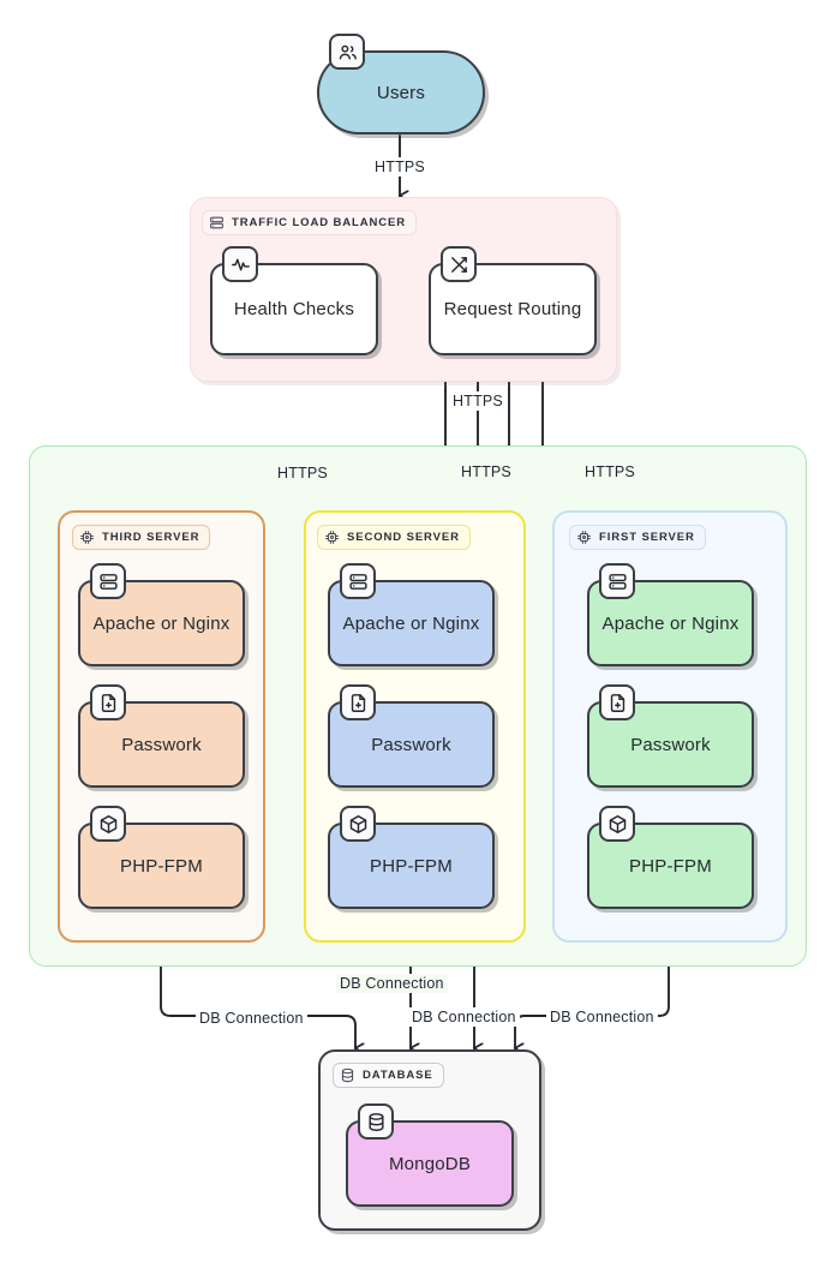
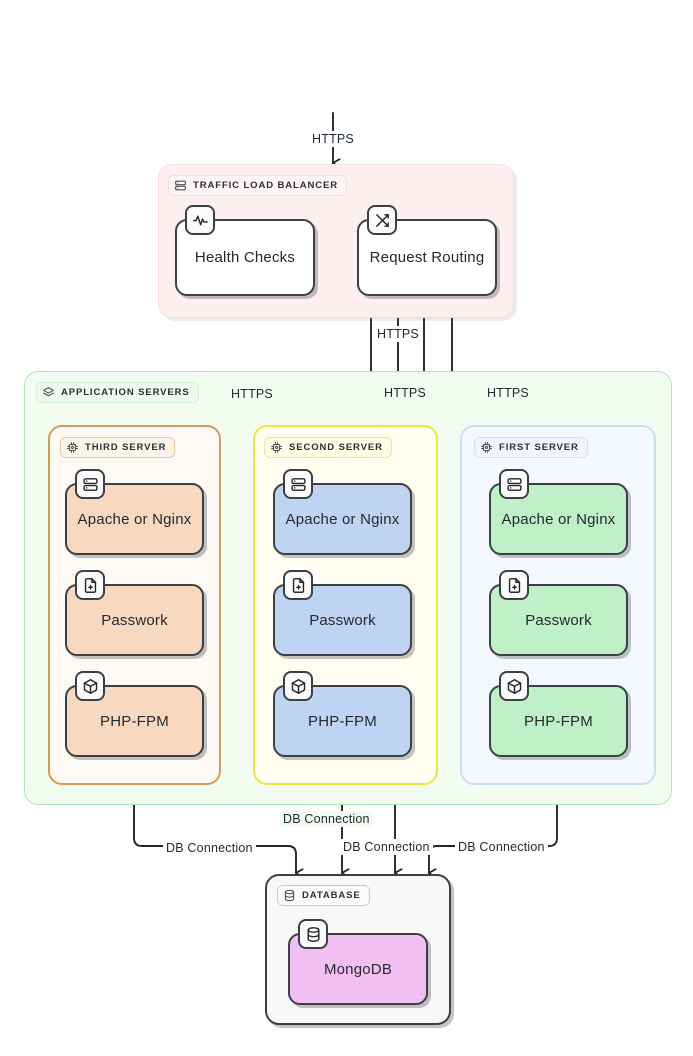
- Users
  HTTPS
  TRAFFIC LOAD BALANCER
  Health Checks
  Request Routing
  HTTPS
+ APPLICATION SERVERS
  HTTPS
  HTTPS
  HTTPS
  THIRD SERVER
  Apache or Nginx
  Passwork
  PHP-FPM
  SECOND SERVER
  Apache or Nginx
  Passwork
  PHP-FPM
  FIRST SERVER
  Apache or Nginx
  Passwork
  PHP-FPM
  DB Connection
  DB Connection
  DB Connection
  DB Connection
  DATABASE
  MongoDB
